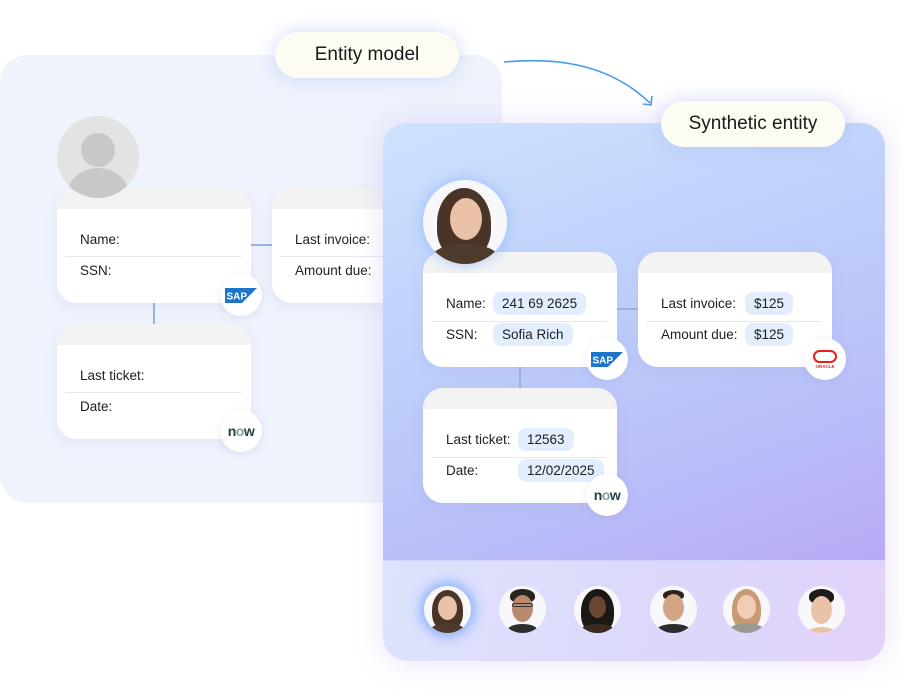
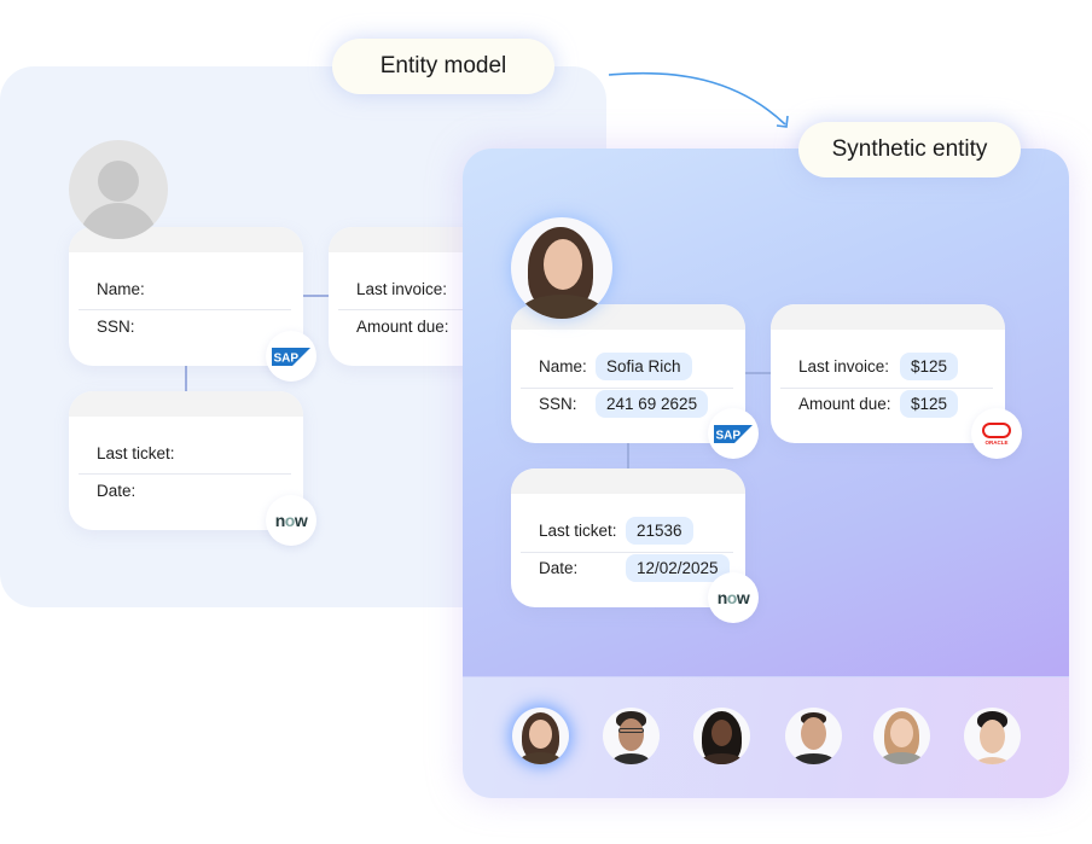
  Entity model
  Name:
  SSN:
  SAP
  Last invoice:
  Amount due:
  Last ticket:
  Date:
  now
  Name:
- 241 69 2625
+ Sofia Rich
  SSN:
- Sofia Rich
+ 241 69 2625
  SAP
  Last invoice:
  $125
  Amount due:
  $125
  Last ticket:
- 12563
+ 21536
  Date:
  12/02/2025
  now
  Synthetic entity
